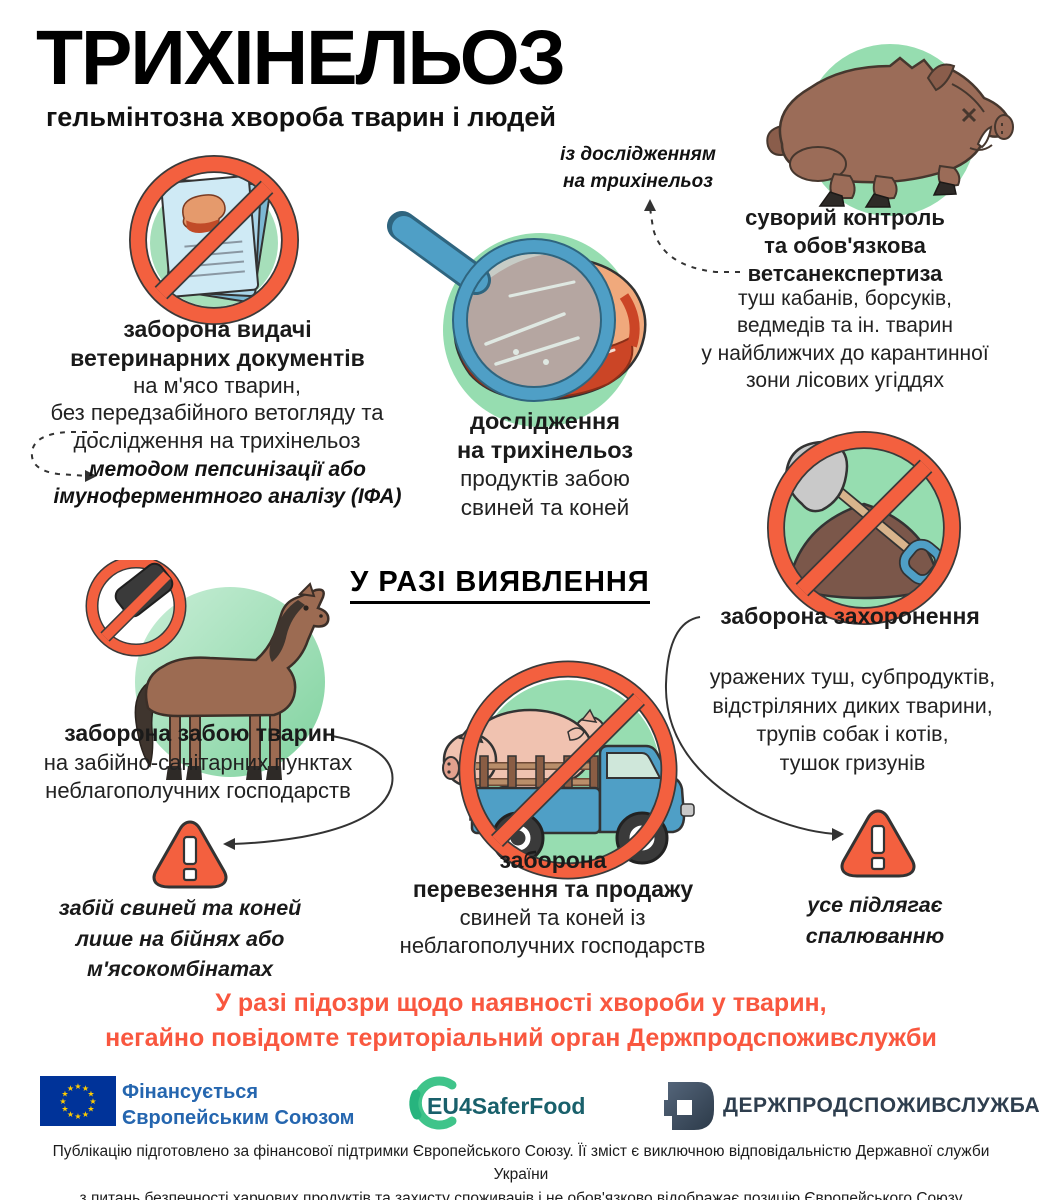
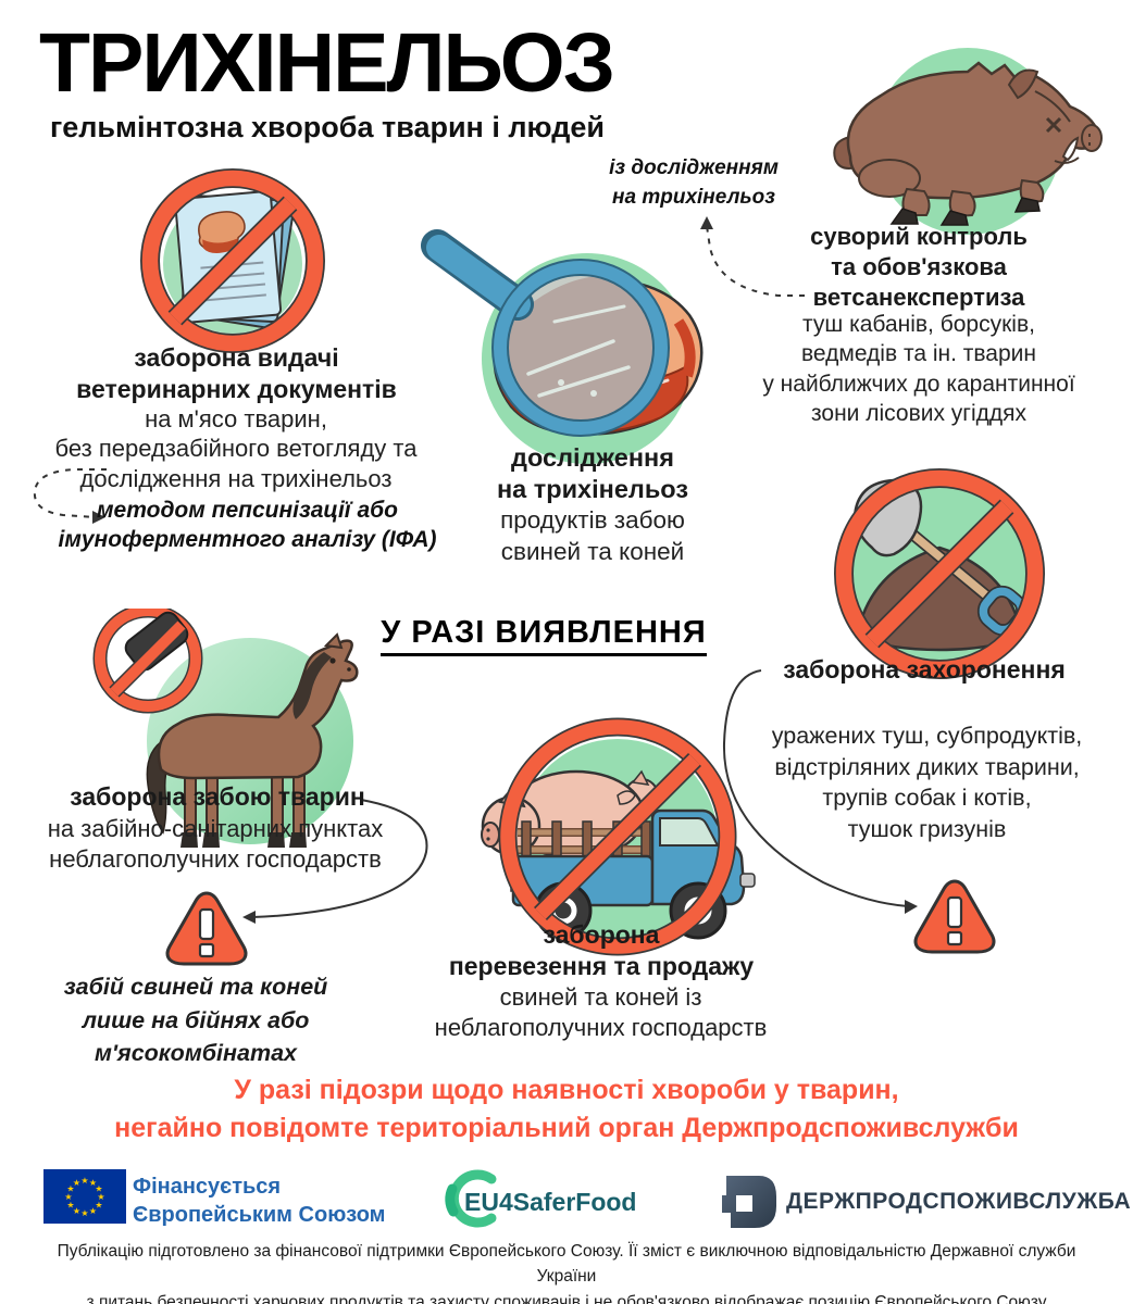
  ТРИХІНЕЛЬОЗ
  гельмінтозна хвороба тварин і людей
  із дослідженням
  на трихінельоз
  суворий контроль
  та обов'язкова
  ветсанекспертиза
  туш кабанів, борсуків,
  ведмедів та ін. тварин
  у найближчих до карантинної
  зони лісових угіддях
  заборона видачі
  ветеринарних документів
  на м'ясо тварин,
  без передзабійного ветогляду та
  дослідження на трихінельоз
  методом пепсинізації або
  імуноферментного аналізу (ІФА)
  дослідження
  на трихінельоз
  продуктів забою
  свиней та коней
  У РАЗІ ВИЯВЛЕННЯ
  заборона забою тварин
  на забійно-санітарних пунктах
  неблагополучних господарств
  забій свиней та коней
  лише на бійнях або
  м'ясокомбінатах
  заборона
  перевезення та продажу
  свиней та коней із
  неблагополучних господарств
  заборона захоронення
  уражених туш, субпродуктів,
  відстріляних диких тварини,
  трупів собак і котів,
  тушок гризунів
- усе підлягає
- спалюванню
  У разі підозри щодо наявності хвороби у тварин,
  негайно повідомте територіальний орган Держпродспоживслужби
  ★
  ★
  ★
  ★
  ★
  ★
  ★
  ★
  ★
  ★
  ★
  ★
  Фінансується
  Європейським Союзом
  EU4SaferFood
  ДЕРЖПРОДСПОЖИВСЛУЖБА
  Публікацію підготовлено за фінансової підтримки Європейського Союзу. Її зміст є виключною відповідальністю Державної служби України
  з питань безпечності харчових продуктів та захисту споживачів і не обов'язково відображає позицію Європейського Союзу
